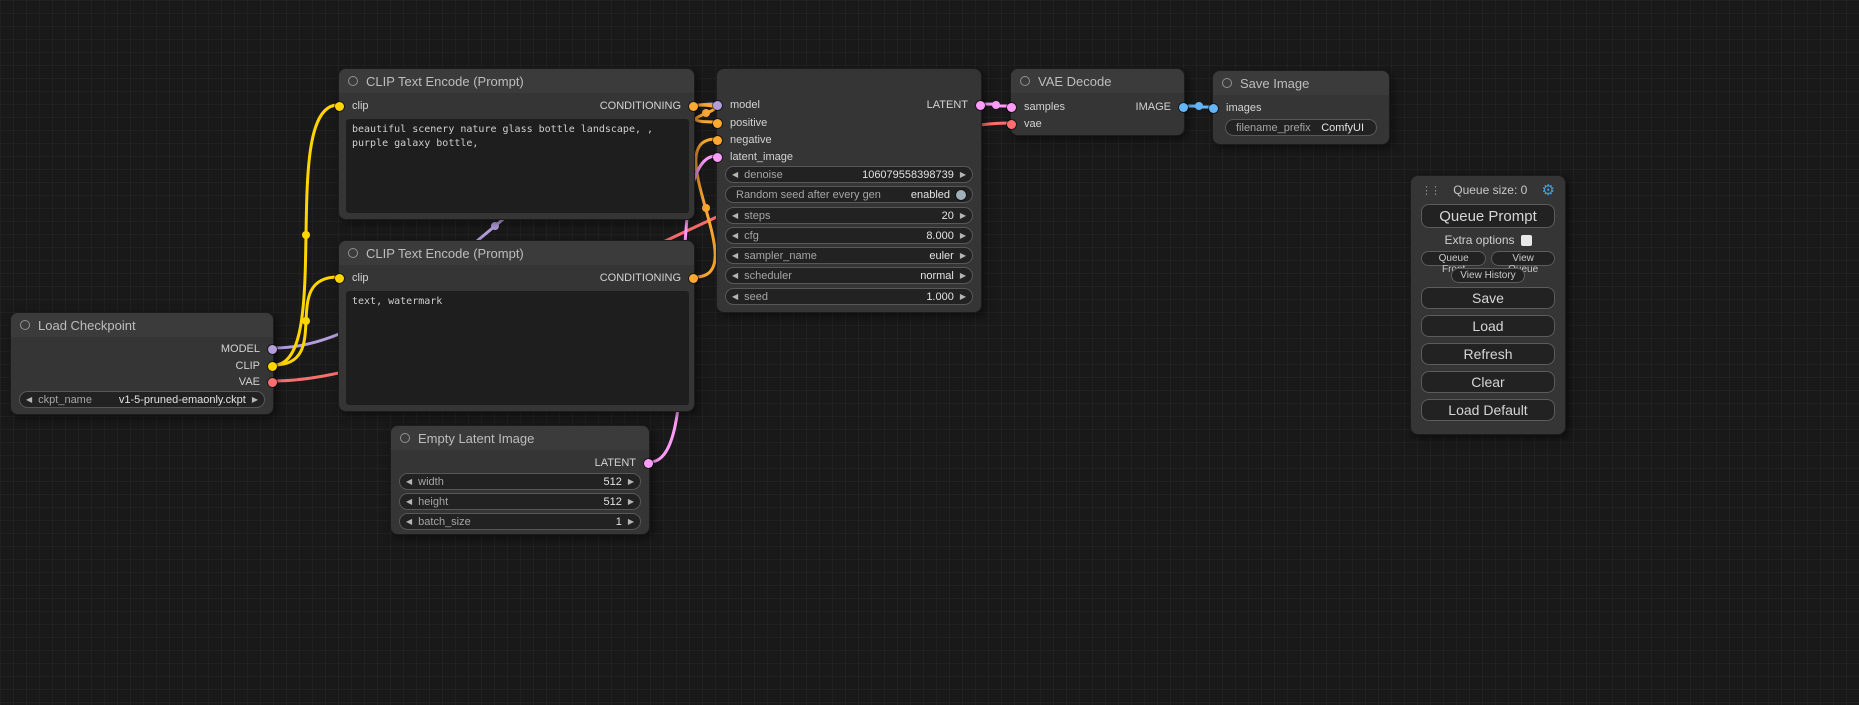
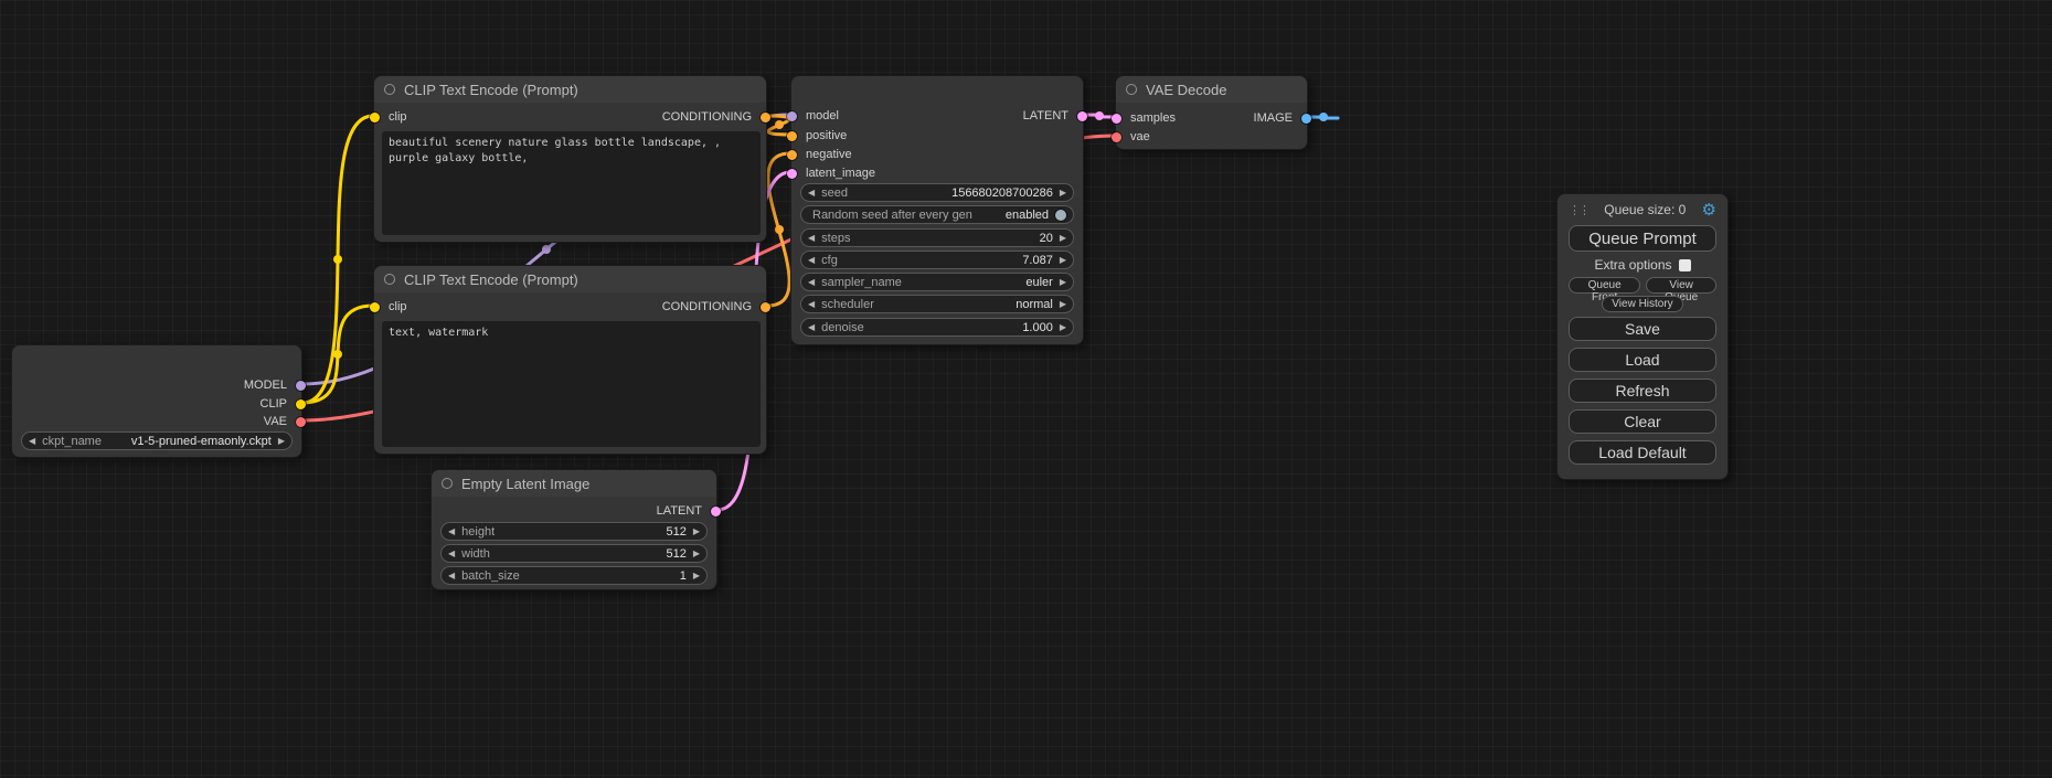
- Load Checkpoint
  MODEL
  CLIP
  VAE
  ◀
  ckpt_name
  v1-5-pruned-emaonly.ckpt
  ▶
  CLIP Text Encode (Prompt)
  clip
  CONDITIONING
  CLIP Text Encode (Prompt)
  clip
  CONDITIONING
  text, watermark
  Empty Latent Image
  LATENT
  ◀
- width
+ height
  512
  ▶
  ◀
- height
+ width
  512
  ▶
  ◀
  batch_size
  1
  ▶
  model
  positive
  negative
  latent_image
  LATENT
  ◀
- denoise
+ seed
- 106079558398739
+ 156680208700286
  ▶
  Random seed after every gen
  enabled
  ◀
  steps
  20
  ▶
  ◀
  cfg
- 8.000
+ 7.087
  ▶
  ◀
  sampler_name
  euler
  ▶
  ◀
  scheduler
  normal
  ▶
  ◀
- seed
+ denoise
  1.000
  ▶
  VAE Decode
  samples
  vae
  IMAGE
- Save Image
- images
- filename_prefix
- ComfyUI
  ⋮⋮
  Queue size: 0
  ⚙
  Queue Prompt
  Extra options
  Queue Fr
  View eue
  View History
  Save
  Load
  Refresh
  Clear
  Load Default
